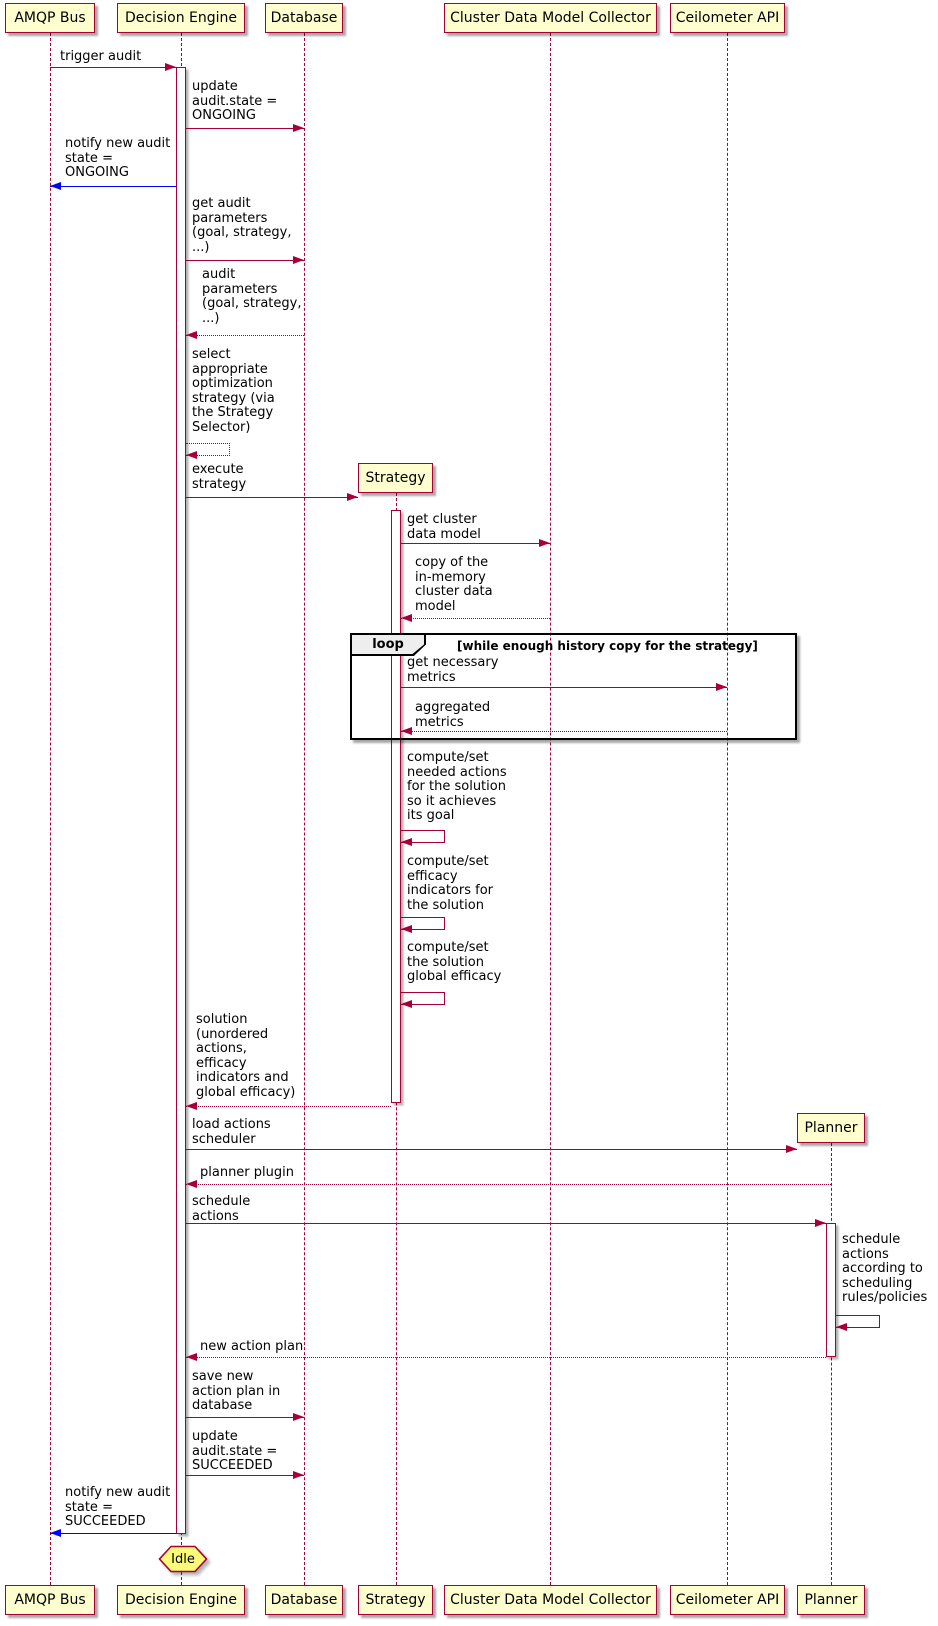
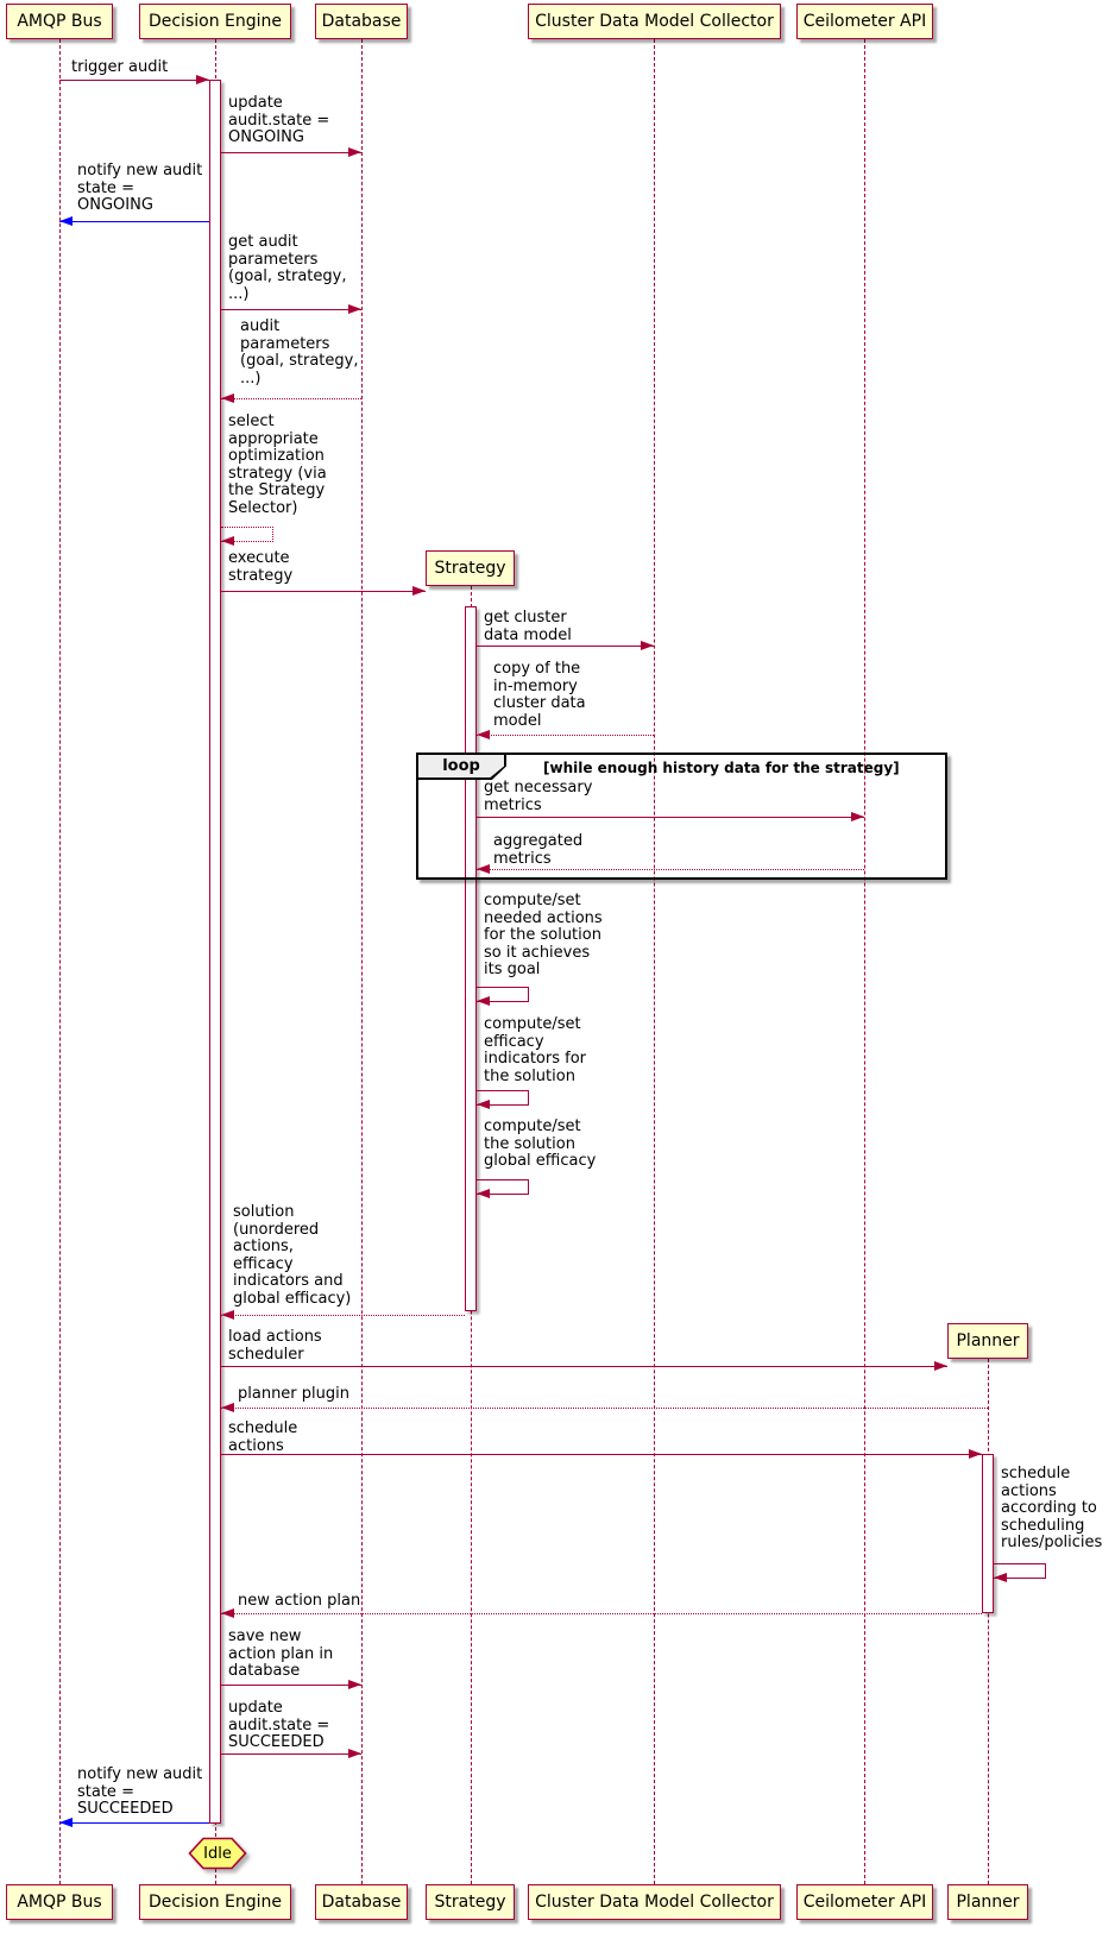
  AMQP Bus
  Decision Engine
  Database
  Cluster Data Model Collector
  Ceilometer API
  trigger audit
  update
  audit.state =
  ONGOING
  notify new audit
  state =
  ONGOING
  get audit
  parameters
  (goal, strategy,
  ...)
  audit
  parameters
  (goal, strategy,
  ...)
  select
  appropriate
  optimization
  strategy (via
  the Strategy
  Selector)
  execute
  strategy
  Strategy
  get cluster
  data model
  copy of the
  in-memory
  cluster data
  model
  loop
- [while enough history copy for the strategy]
+ [while enough history data for the strategy]
  get necessary
  metrics
  aggregated
  metrics
  compute/set
  needed actions
  for the solution
  so it achieves
  its goal
  compute/set
  efficacy
  indicators for
  the solution
  compute/set
  the solution
  global efficacy
  solution
  (unordered
  actions,
  efficacy
  indicators and
  global efficacy)
  load actions
  scheduler
  Planner
  planner plugin
  schedule
  actions
  schedule
  actions
  according to
  scheduling
  rules/policies
  new action plan
  save new
  action plan in
  database
  update
  audit.state =
  SUCCEEDED
  notify new audit
  state =
  SUCCEEDED
  Idle
  AMQP Bus
  Decision Engine
  Database
  Strategy
  Cluster Data Model Collector
  Ceilometer API
  Planner
